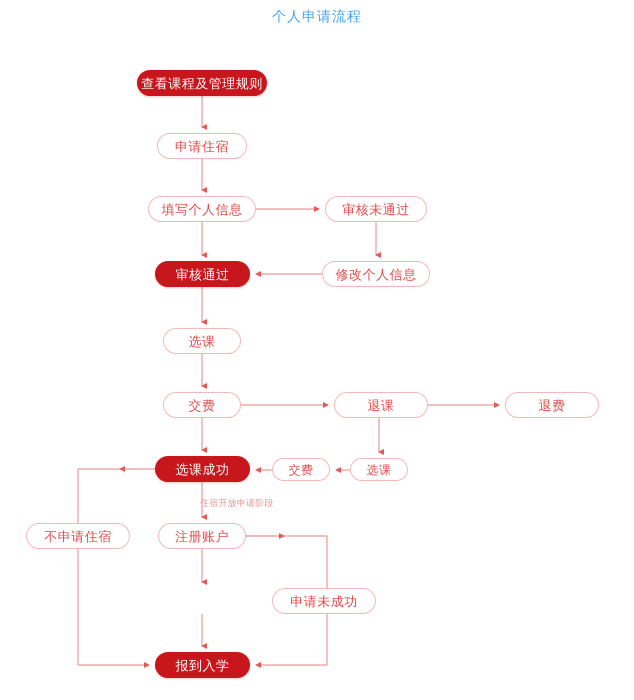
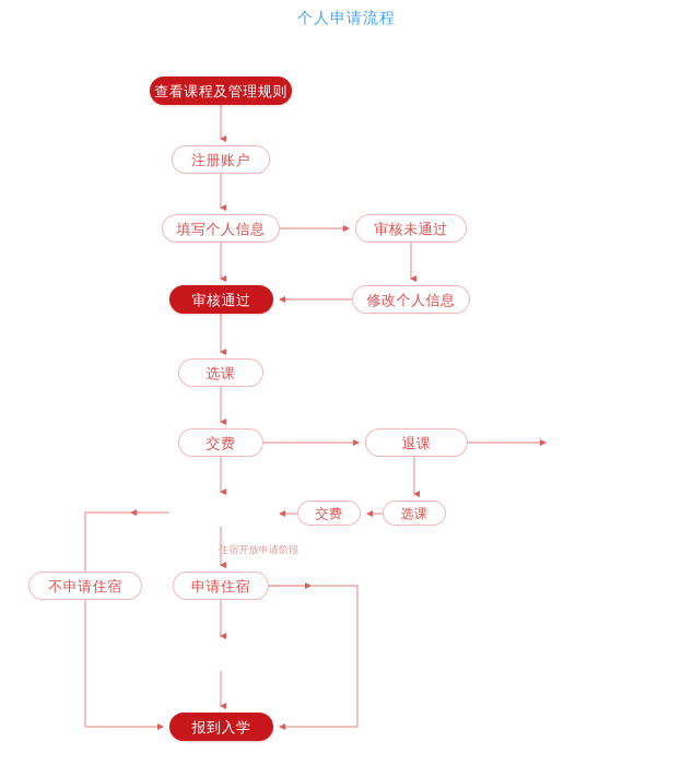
  个人申请流程
  查看课程及管理规则
- 申请住宿
+ 注册账户
  填写个人信息
  审核未通过
  审核通过
  修改个人信息
  选课
  交费
  退课
- 退费
- 选课成功
  交费
  选课
  不申请住宿
- 注册账户
+ 申请住宿
- 申请未成功
  报到入学
  住宿开放申请阶段
